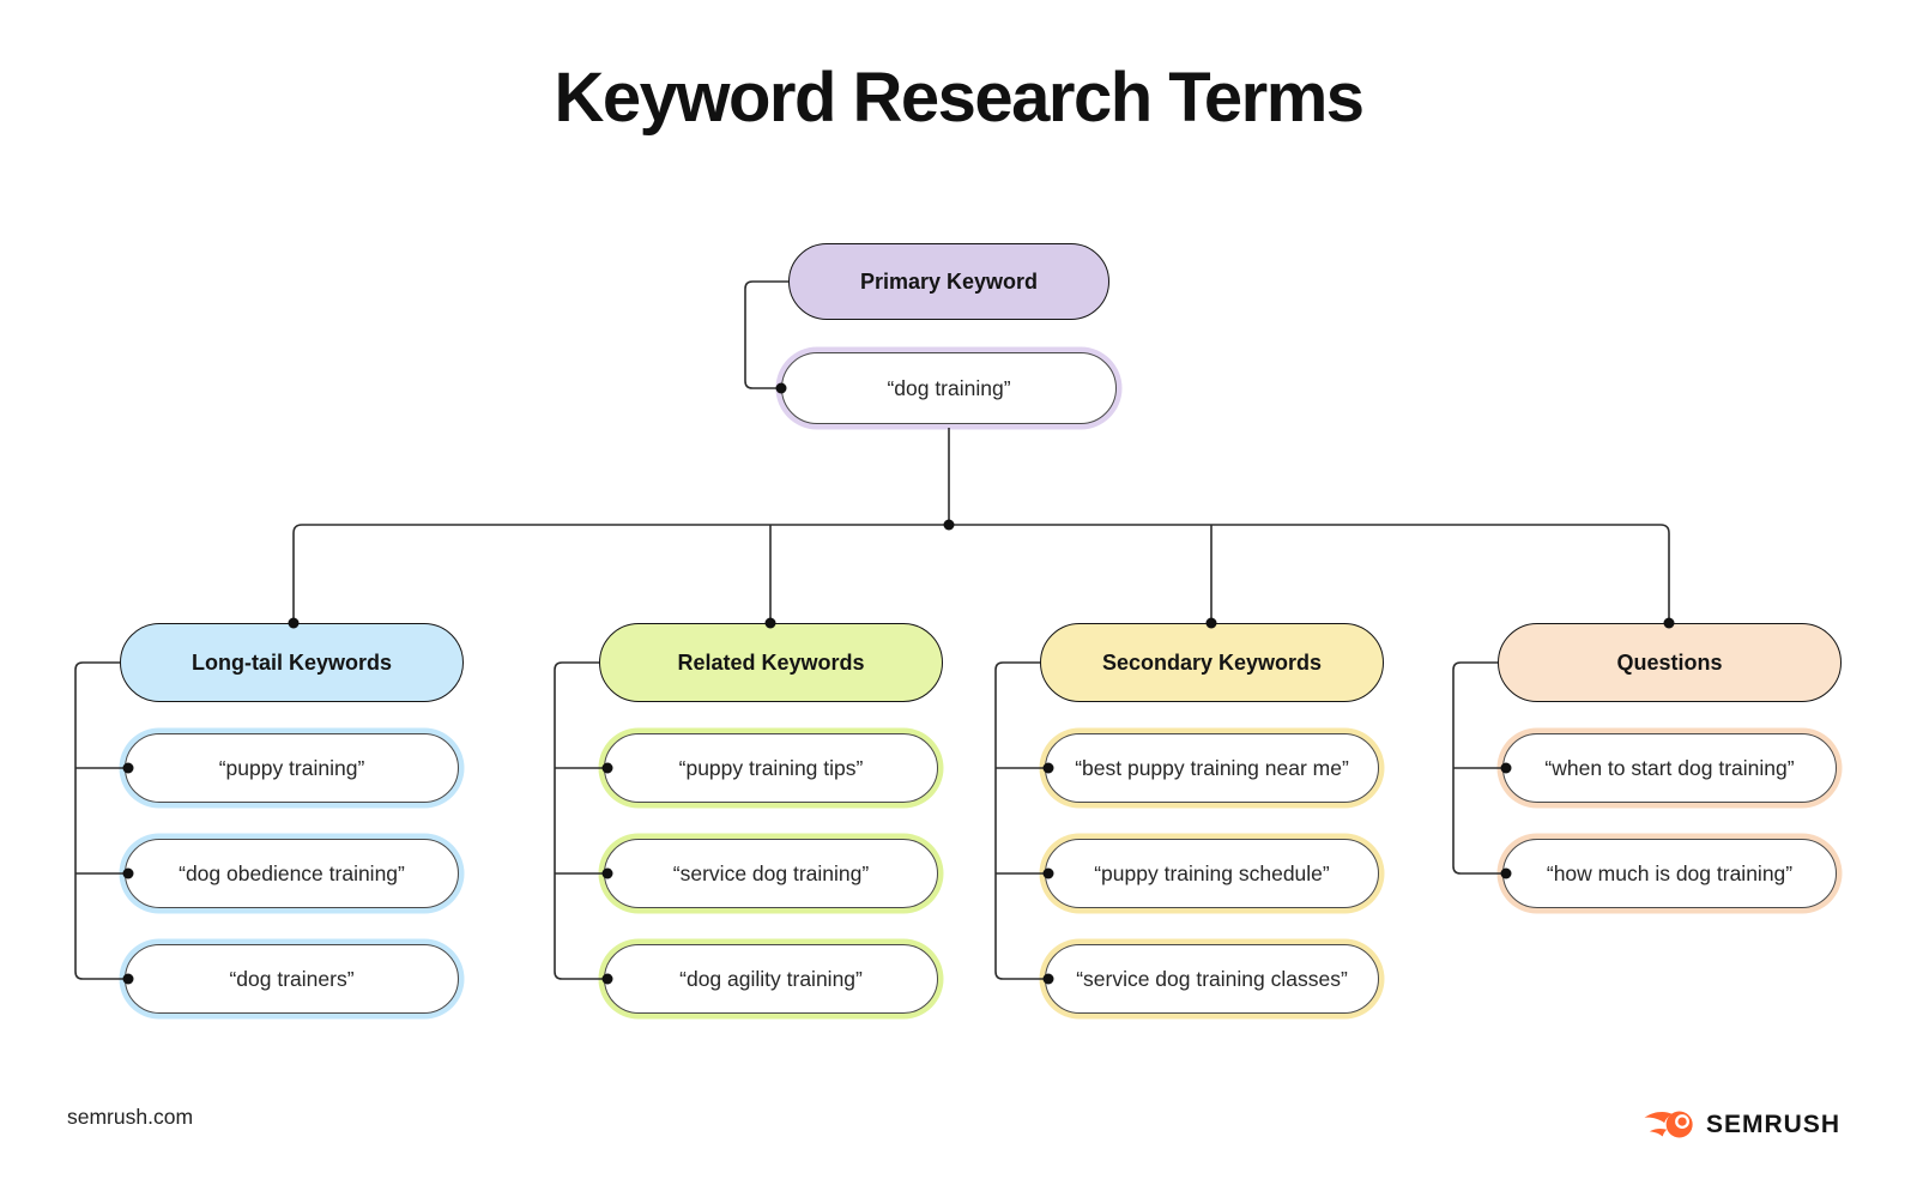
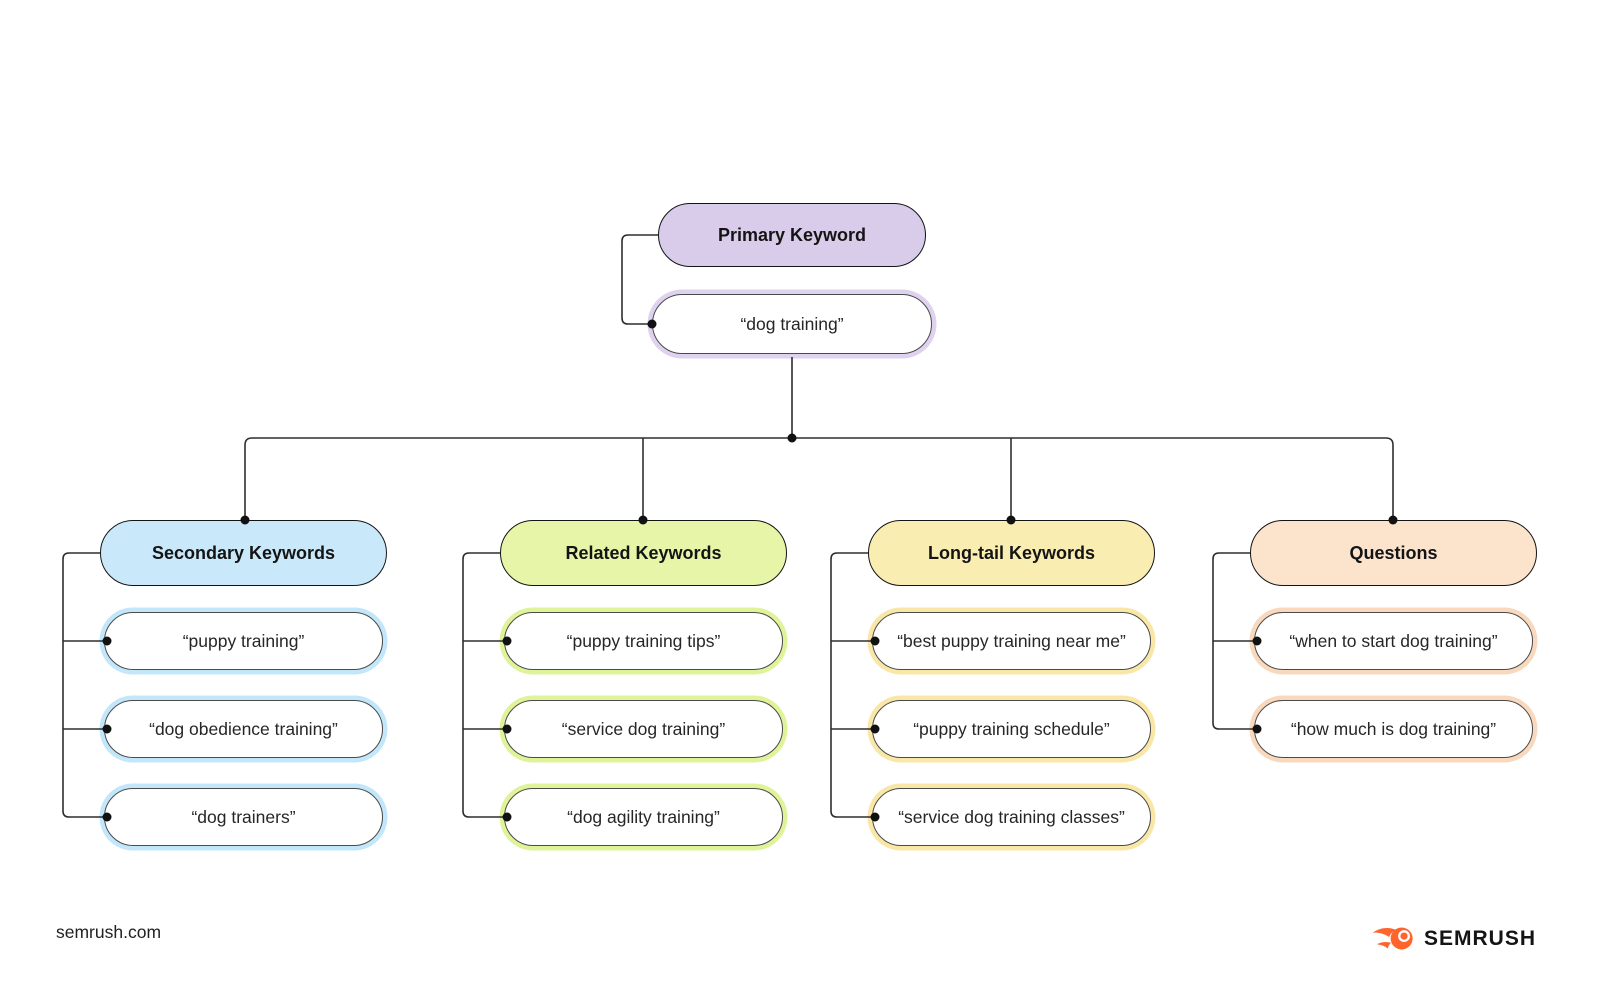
- Keyword Research Terms
  Primary Keyword
  “dog training”
- Long-tail Keywords
+ Secondary Keywords
  “puppy training”
  “dog obedience training”
  “dog trainers”
  Related Keywords
  “puppy training tips”
  “service dog training”
  “dog agility training”
- Secondary Keywords
+ Long-tail Keywords
  “best puppy training near me”
  “puppy training schedule”
  “service dog training classes”
  Questions
  “when to start dog training”
  “how much is dog training”
  semrush.com
  SEMRUSH
